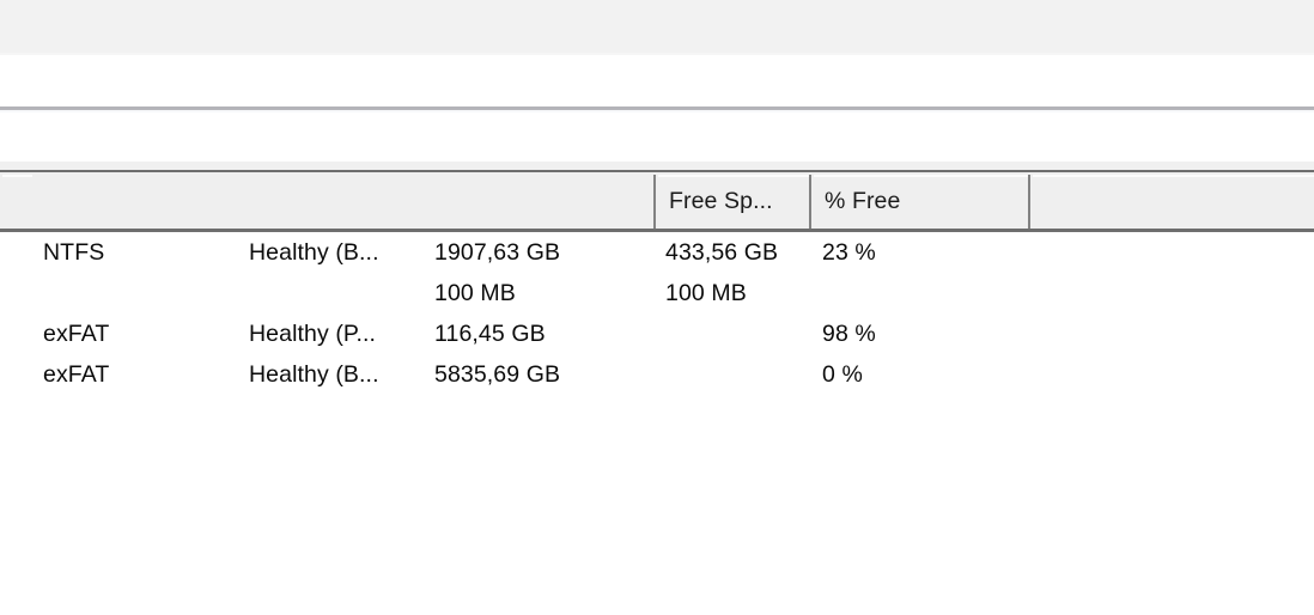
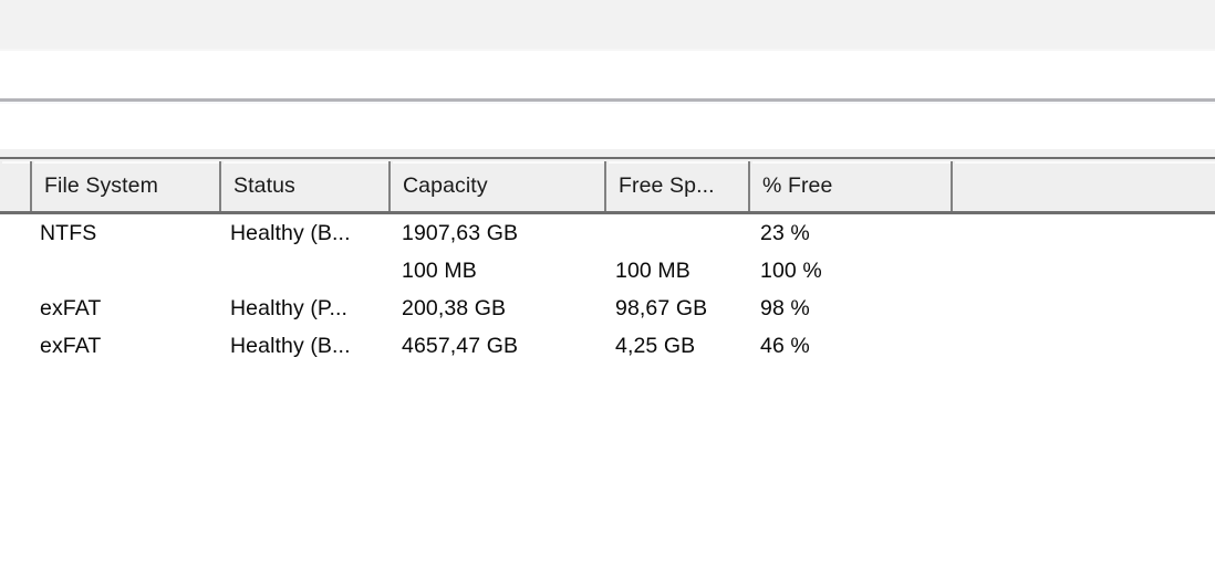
+ File System
+ Status
+ Capacity
  Free Sp...
  % Free
  NTFS
  Healthy (B...
  1907,63 GB
- 433,56 GB
  23 %
  100 MB
  100 MB
+ 100 %
  exFAT
  Healthy (P...
- 116,45 GB
+ 200,38 GB
+ 98,67 GB
  98 %
  exFAT
  Healthy (B...
- 5835,69 GB
+ 4657,47 GB
+ 4,25 GB
- 0 %
+ 46 %
